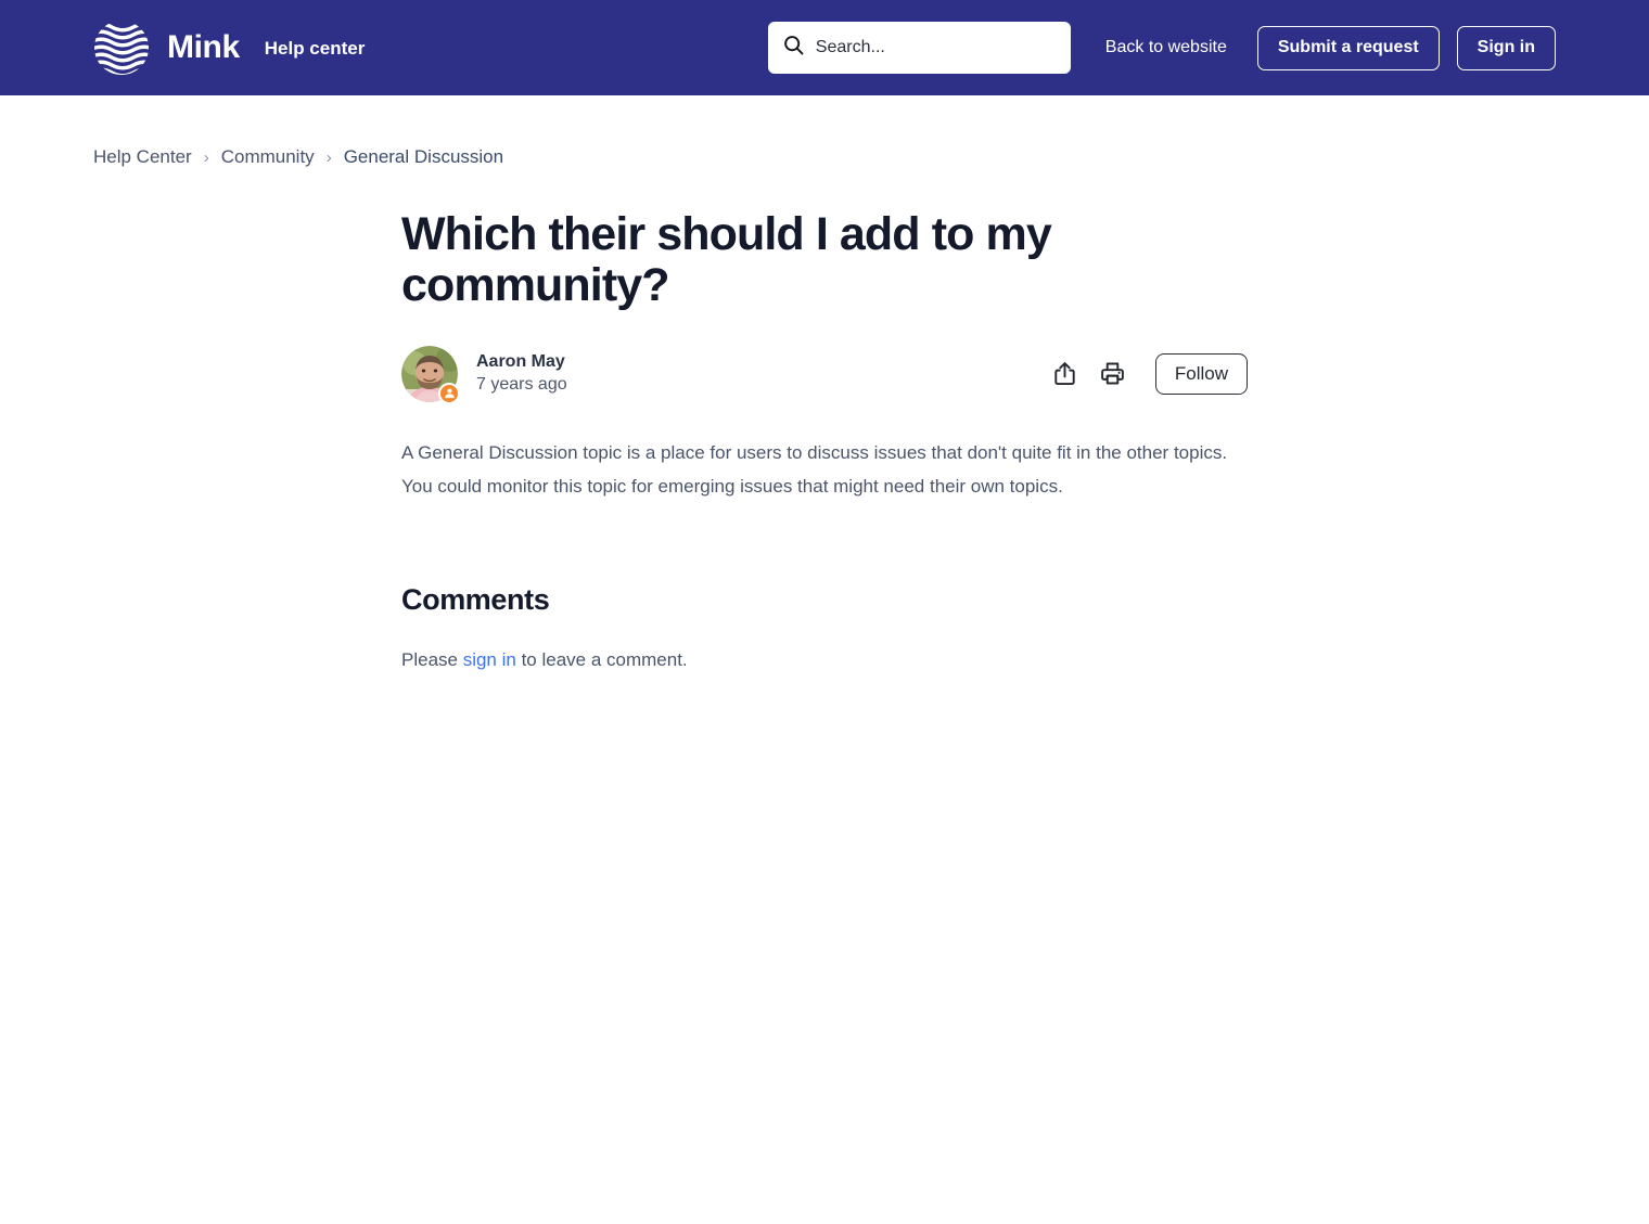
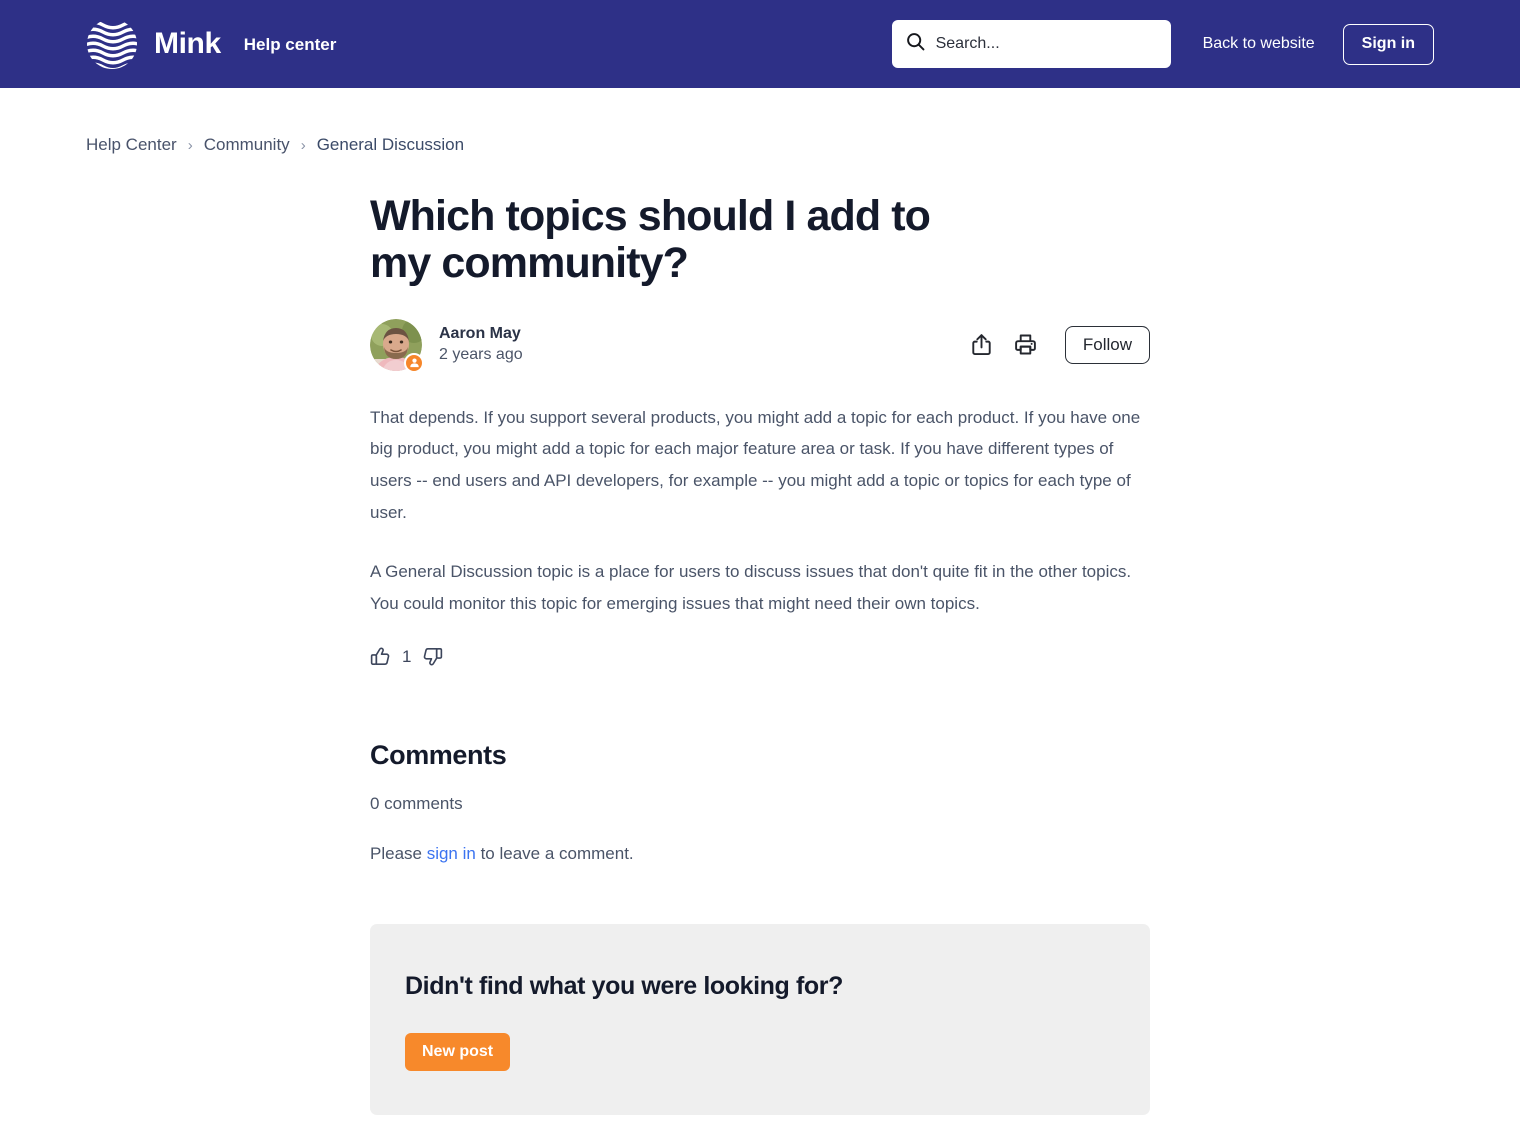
  Mink
  Help center
  Search...
  Back to website
- Submit a request
  Sign in
  Help Center
  ›
  Community
  ›
  General Discussion
- Which their should I add to my community?
+ Which topics should I add to my community?
  Aaron May
- 7 years ago
+ 2 years ago
  Follow
+ That depends. If you support several products, you might add a topic for each product. If you have one big product, you might add a topic for each major feature area or task. If you have different types of users -- end users and API developers, for example -- you might add a topic or topics for each type of user.
  A General Discussion topic is a place for users to discuss issues that don't quite fit in the other topics. You could monitor this topic for emerging issues that might need their own topics.
+ 1
  Comments
+ 0 comments
  Please sign in to leave a comment.
+ Didn't find what you were looking for?
+ New post
